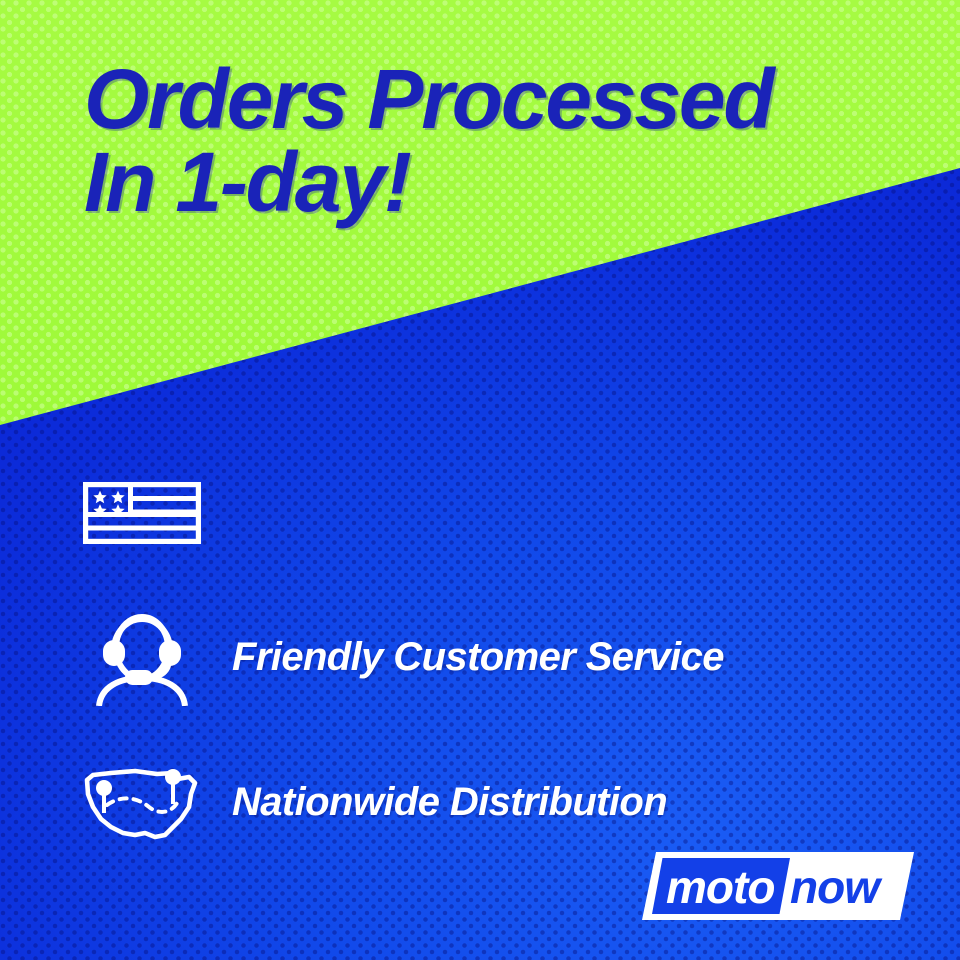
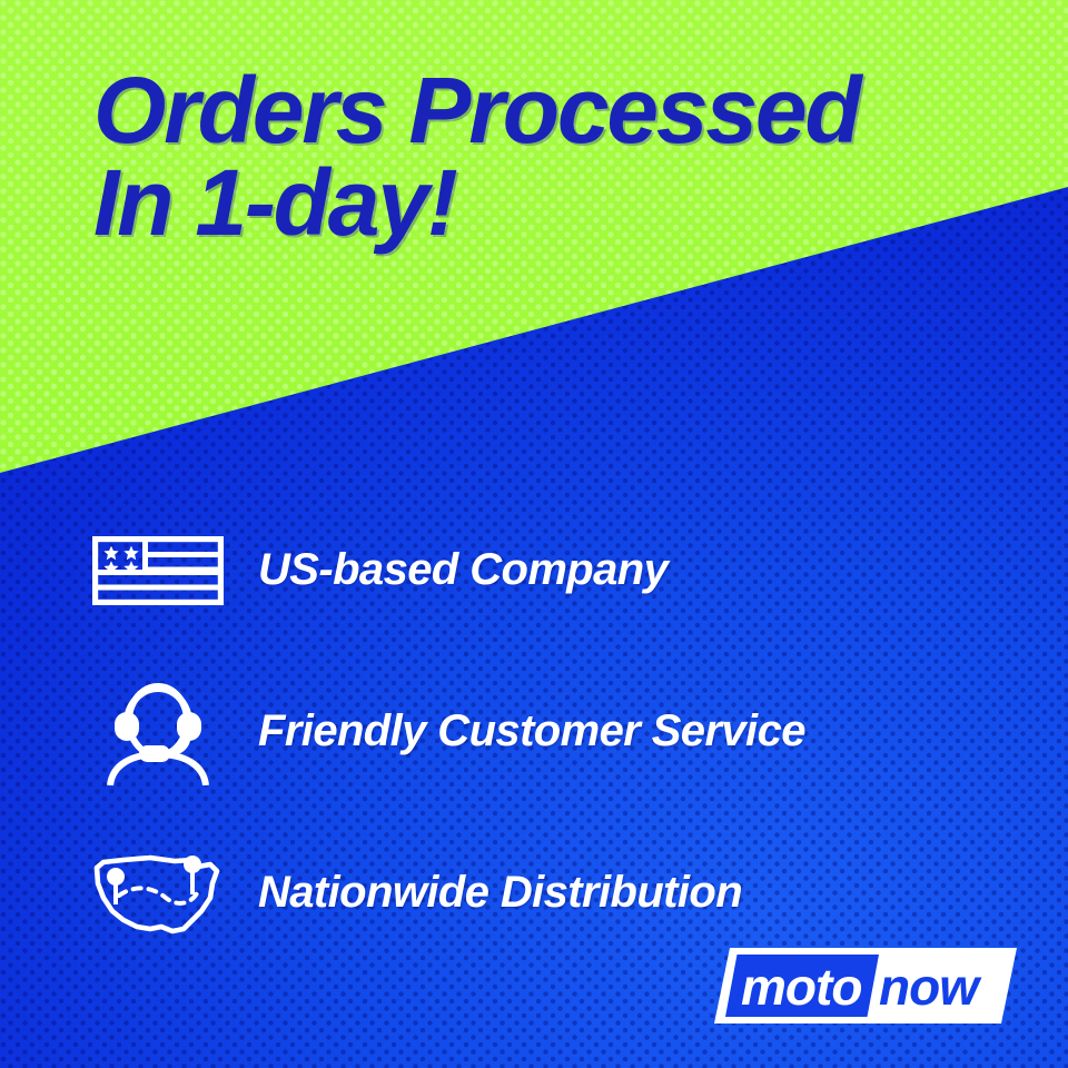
  Orders Processed
  In 1-day!
+ US-based Company
  Friendly Customer Service
  Nationwide Distribution
  moto
  now
